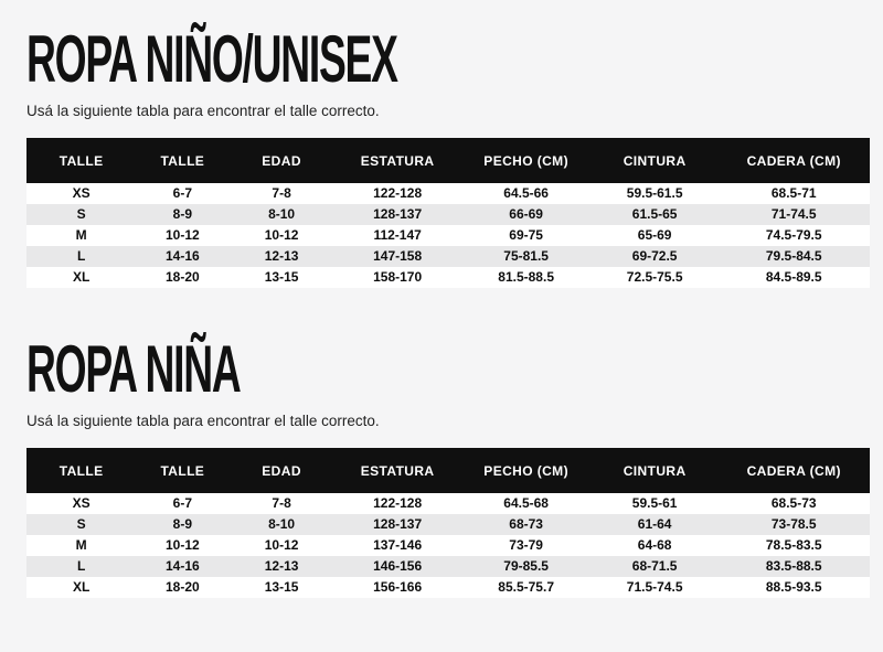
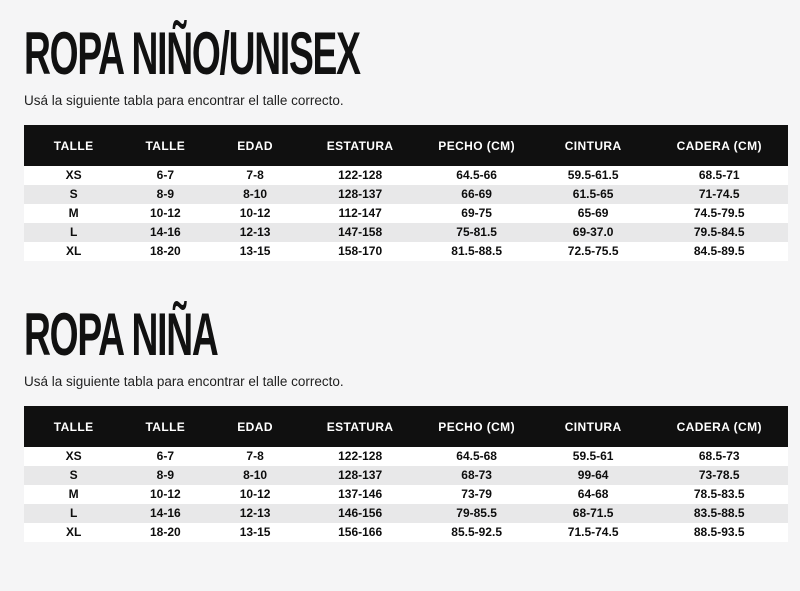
  ROPA NIÑO/UNISEX
  Usá la siguiente tabla para encontrar el talle correcto.
  TALLE	TALLE	EDAD	ESTATURA	PECHO (CM)	CINTURA	CADERA (CM)
  XS	6-7	7-8	122-128	64.5-66	59.5-61.5	68.5-71
  S	8-9	8-10	128-137	66-69	61.5-65	71-74.5
  M	10-12	10-12	112-147	69-75	65-69	74.5-79.5
- L	14-16	12-13	147-158	75-81.5	69-72.5	79.5-84.5
+ L	14-16	12-13	147-158	75-81.5	69-37.0	79.5-84.5
  XL	18-20	13-15	158-170	81.5-88.5	72.5-75.5	84.5-89.5
  ROPA NIÑA
  Usá la siguiente tabla para encontrar el talle correcto.
  TALLE	TALLE	EDAD	ESTATURA	PECHO (CM)	CINTURA	CADERA (CM)
  XS	6-7	7-8	122-128	64.5-68	59.5-61	68.5-73
- S	8-9	8-10	128-137	68-73	61-64	73-78.5
+ S	8-9	8-10	128-137	68-73	99-64	73-78.5
  M	10-12	10-12	137-146	73-79	64-68	78.5-83.5
  L	14-16	12-13	146-156	79-85.5	68-71.5	83.5-88.5
- XL	18-20	13-15	156-166	85.5-75.7	71.5-74.5	88.5-93.5
+ XL	18-20	13-15	156-166	85.5-92.5	71.5-74.5	88.5-93.5
